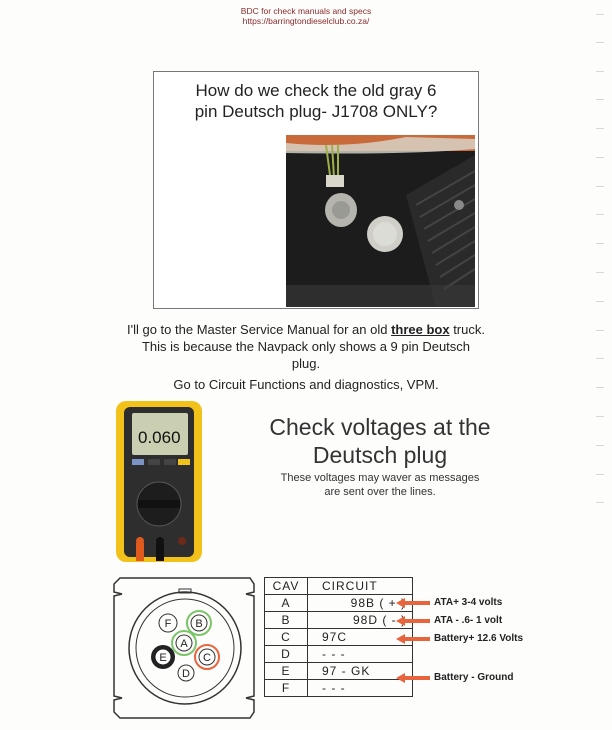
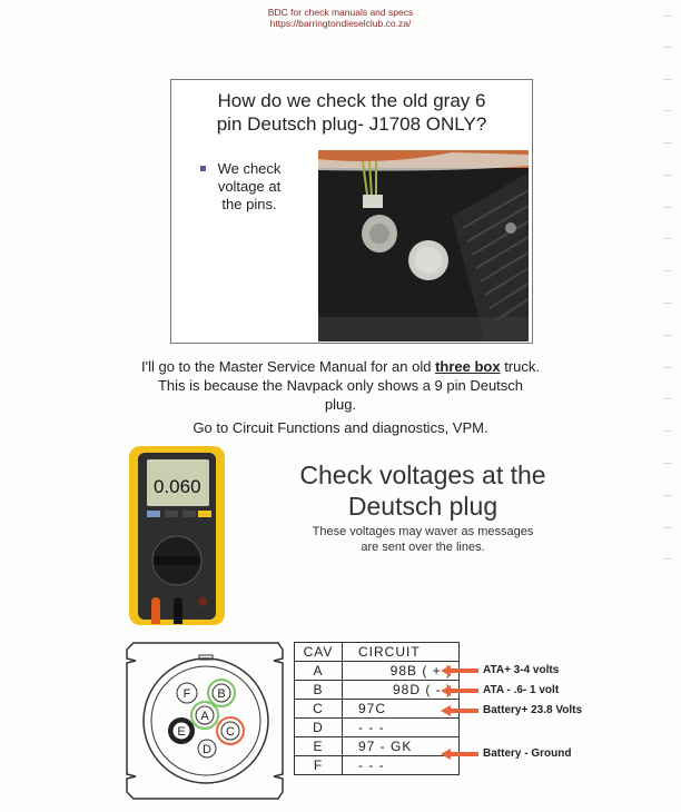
  BDC for check manuals and specs
  https://barringtondieselclub.co.za/
  How do we check the old gray 6
  pin Deutsch plug- J1708 ONLY?
+ We check
+ voltage at
+ the pins.
  I'll go to the Master Service Manual for an old three box truck.
  This is because the Navpack only shows a 9 pin Deutsch
  plug.
  Go to Circuit Functions and diagnostics, VPM.
  0.060
  Check voltages at the
  Deutsch plug
  These voltages may waver as messages
  are sent over the lines.
  F
  B
  A
  E
  C
  D
  CAV	CIRCUIT
  A	98B ( +
  B	98D ( -
  C	97C
  D	- - -
  E	97 - GK
  F	- - -
  ATA+ 3-4 volts
  ATA - .6- 1 volt
- Battery+ 12.6 Volts
+ Battery+ 23.8 Volts
  Battery - Ground
